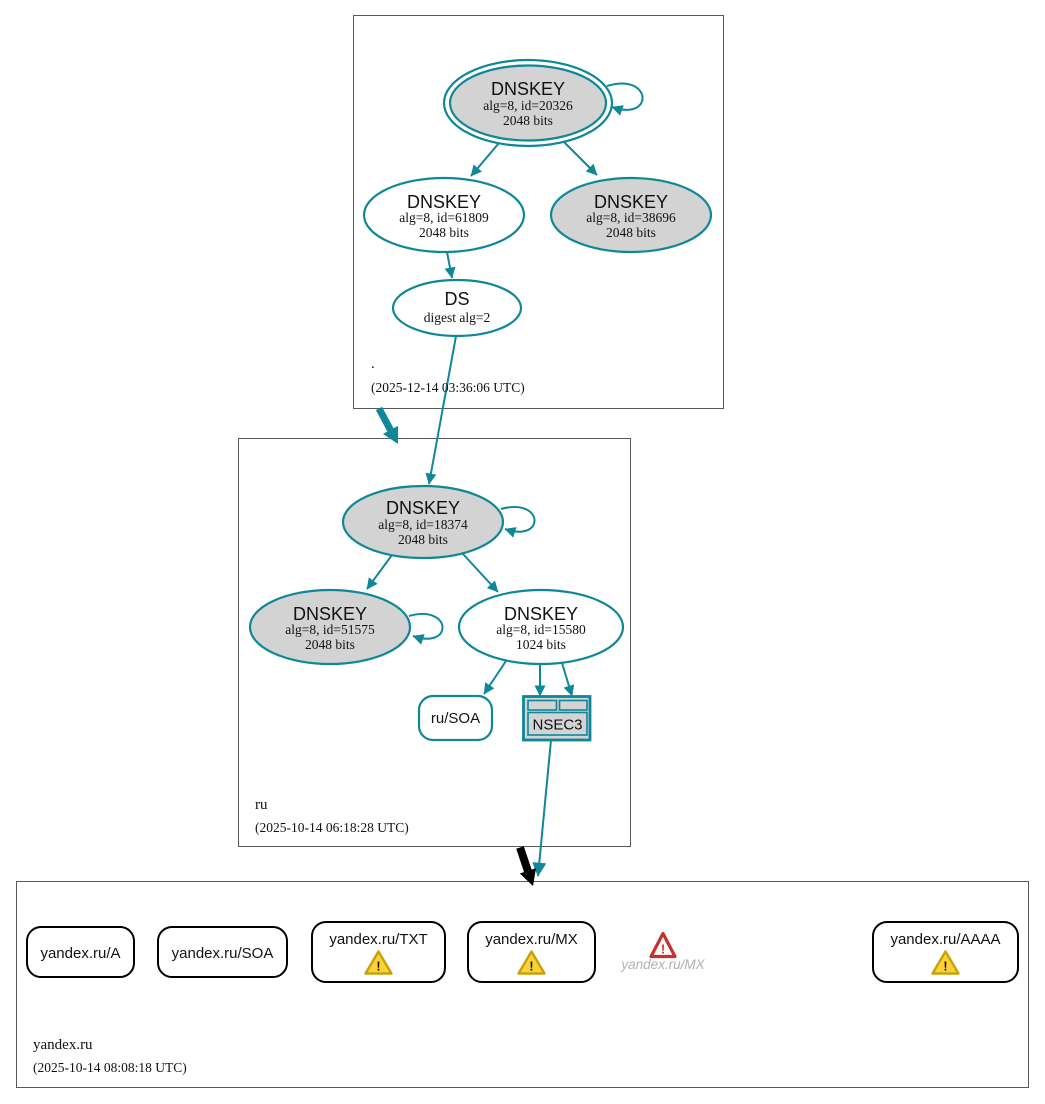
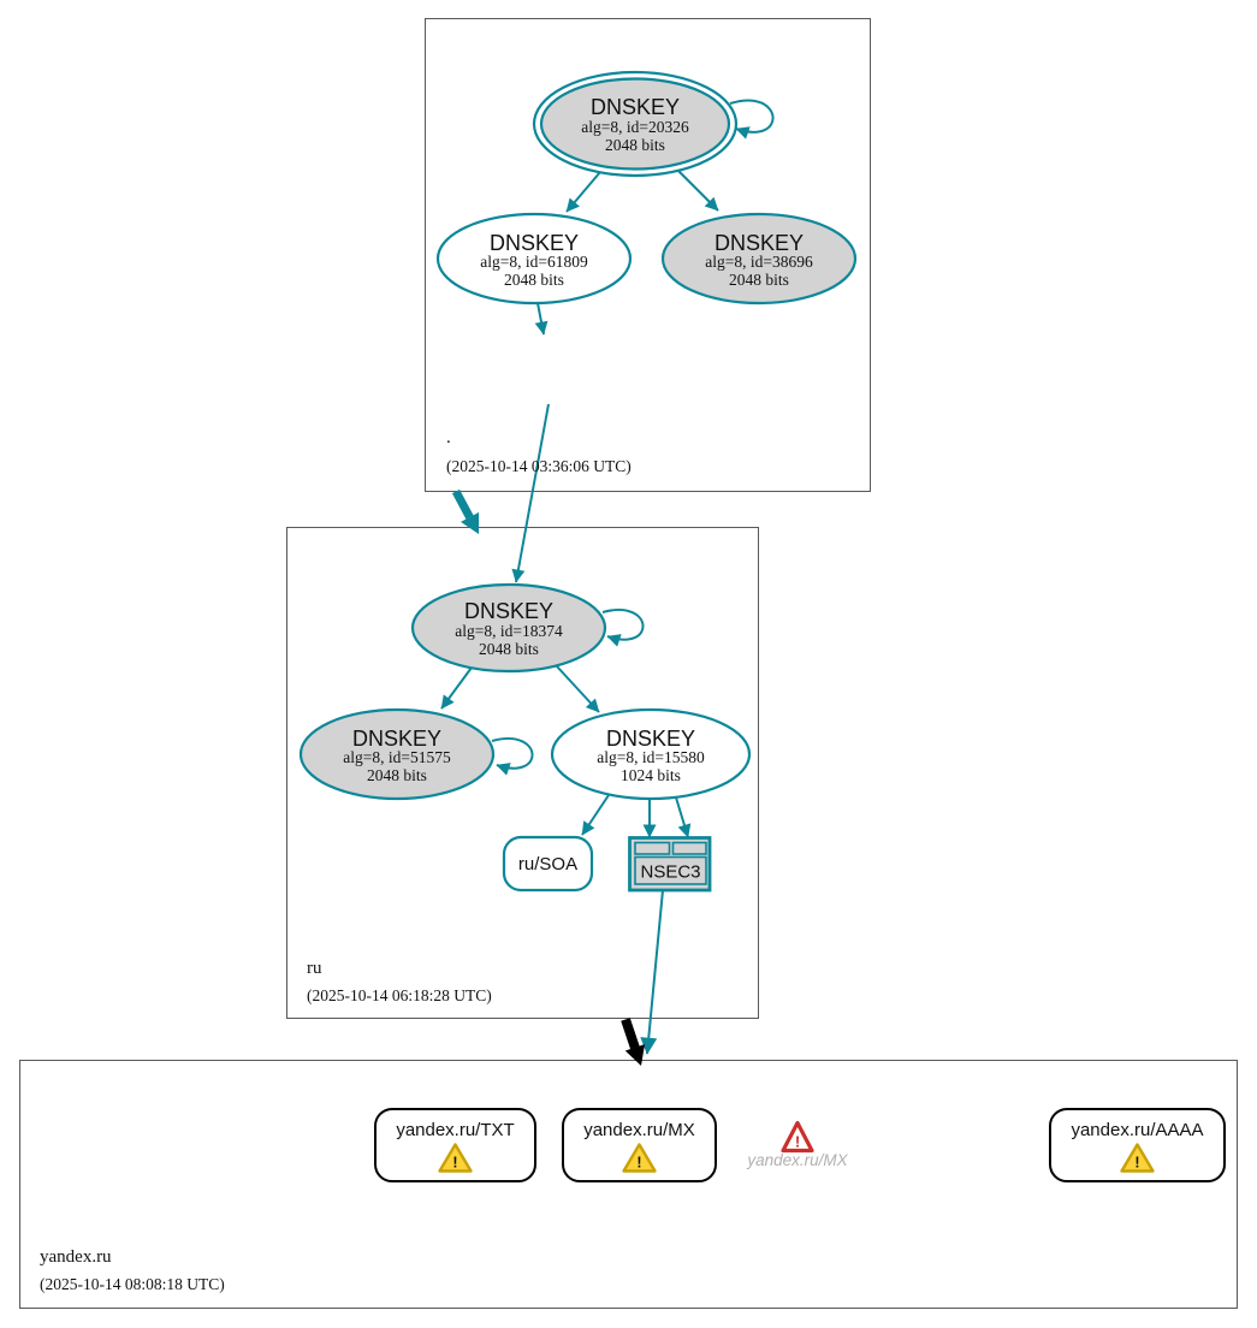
  DNSKEY
  alg=8, id=20326
  2048 bits
  DNSKEY
  alg=8, id=61809
  2048 bits
  DNSKEY
  alg=8, id=38696
  2048 bits
- DS
- digest alg=2
  .
- (2025-12-14 03:36:06 UTC)
+ (2025-10-14 03:36:06 UTC)
  DNSKEY
  alg=8, id=18374
  2048 bits
  DNSKEY
  alg=8, id=51575
  2048 bits
  DNSKEY
  alg=8, id=15580
  1024 bits
  ru/SOA
  NSEC3
  ru
  (2025-10-14 06:18:28 UTC)
- yandex.ru/A
- yandex.ru/SOA
  yandex.ru/TXT
  !
  yandex.ru/MX
  !
  !
  yandex.ru/MX
  yandex.ru/AAAA
  !
  yandex.ru
  (2025-10-14 08:08:18 UTC)
